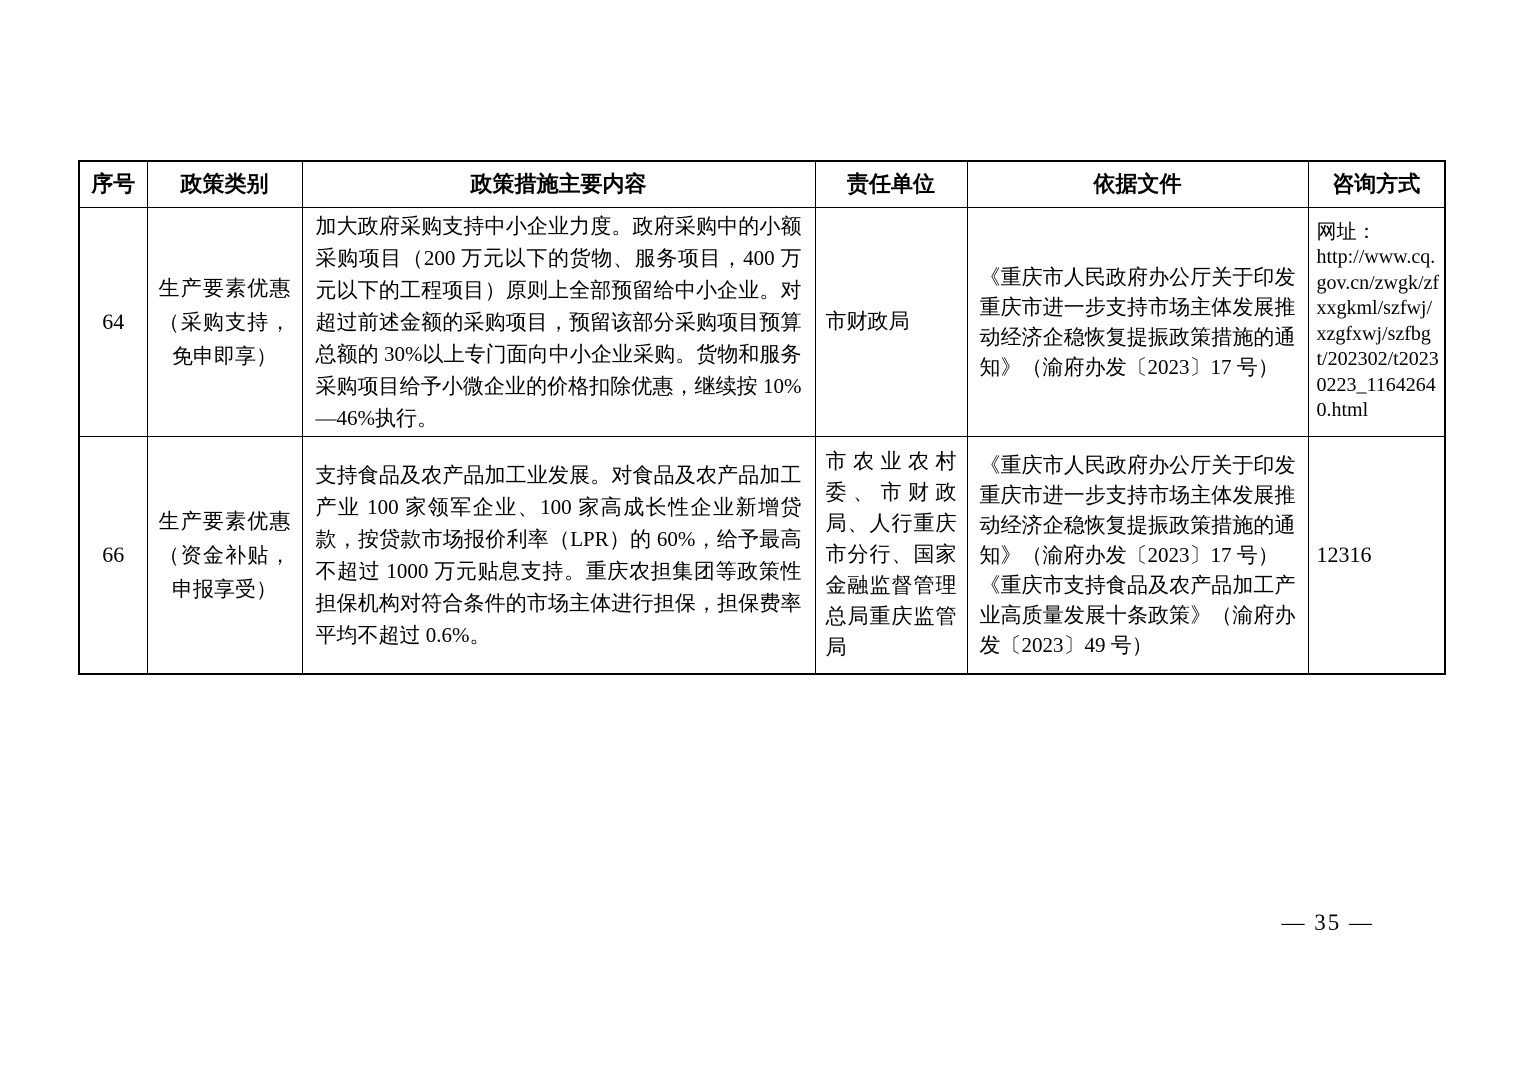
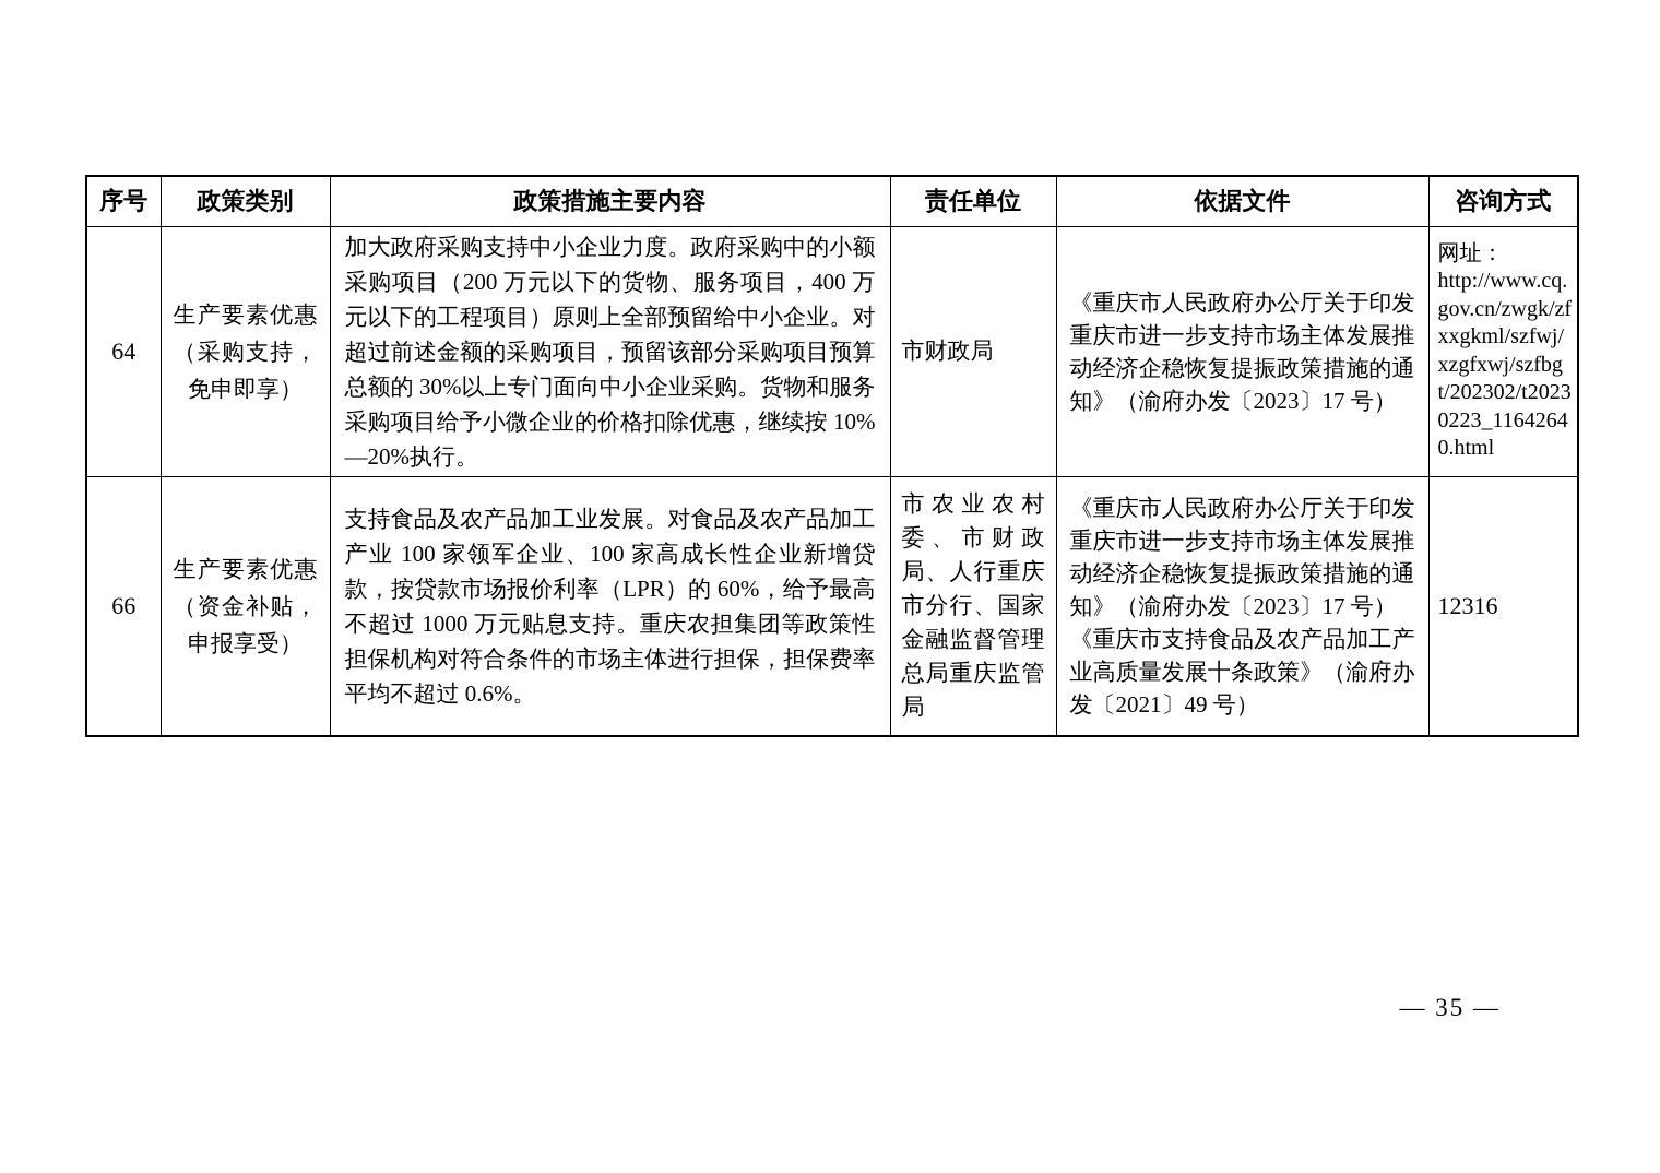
  序号	政策类别	政策措施主要内容	责任单位	依据文件	咨询方式
- 64	生产要素优惠（采购支持，免申即享）	加大政府采购支持中小企业力度。政府采购中的小额采购项目（200 万元以下的货物、服务项目，400 万元以下的工程项目）原则上全部预留给中小企业。对超过前述金额的采购项目，预留该部分采购项目预算总额的 30%以上专门面向中小企业采购。货物和服务采购项目给予小微企业的价格扣除优惠，继续按 10%—46%执行。	市财政局	《重庆市人民政府办公厅关于印发重庆市进一步支持市场主体发展推动经济企稳恢复提振政策措施的通知》（渝府办发〔2023〕17 号）	网址： http://www.cq.gov.cn/zwgk/zfxxgkml/szfwj/xzgfxwj/szfbgt/202302/t20230223_11642640.html
+ 64	生产要素优惠（采购支持，免申即享）	加大政府采购支持中小企业力度。政府采购中的小额采购项目（200 万元以下的货物、服务项目，400 万元以下的工程项目）原则上全部预留给中小企业。对超过前述金额的采购项目，预留该部分采购项目预算总额的 30%以上专门面向中小企业采购。货物和服务采购项目给予小微企业的价格扣除优惠，继续按 10%—20%执行。	市财政局	《重庆市人民政府办公厅关于印发重庆市进一步支持市场主体发展推动经济企稳恢复提振政策措施的通知》（渝府办发〔2023〕17 号）	网址： http://www.cq.gov.cn/zwgk/zfxxgkml/szfwj/xzgfxwj/szfbgt/202302/t20230223_11642640.html
- 66	生产要素优惠（资金补贴，申报享受）	支持食品及农产品加工业发展。对食品及农产品加工产业 100 家领军企业、100 家高成长性企业新增贷款，按贷款市场报价利率（LPR）的 60%，给予最高不超过 1000 万元贴息支持。重庆农担集团等政策性担保机构对符合条件的市场主体进行担保，担保费率平均不超过 0.6%。	市农业农村委、市财政局、人行重庆市分行、国家金融监督管理总局重庆监管局	《重庆市人民政府办公厅关于印发重庆市进一步支持市场主体发展推动经济企稳恢复提振政策措施的通知》（渝府办发〔2023〕17 号） 《重庆市支持食品及农产品加工产业高质量发展十条政策》（渝府办发〔2023〕49 号）	12316
+ 66	生产要素优惠（资金补贴，申报享受）	支持食品及农产品加工业发展。对食品及农产品加工产业 100 家领军企业、100 家高成长性企业新增贷款，按贷款市场报价利率（LPR）的 60%，给予最高不超过 1000 万元贴息支持。重庆农担集团等政策性担保机构对符合条件的市场主体进行担保，担保费率平均不超过 0.6%。	市农业农村委、市财政局、人行重庆市分行、国家金融监督管理总局重庆监管局	《重庆市人民政府办公厅关于印发重庆市进一步支持市场主体发展推动经济企稳恢复提振政策措施的通知》（渝府办发〔2023〕17 号） 《重庆市支持食品及农产品加工产业高质量发展十条政策》（渝府办发〔2021〕49 号）	12316
  — 35 —
